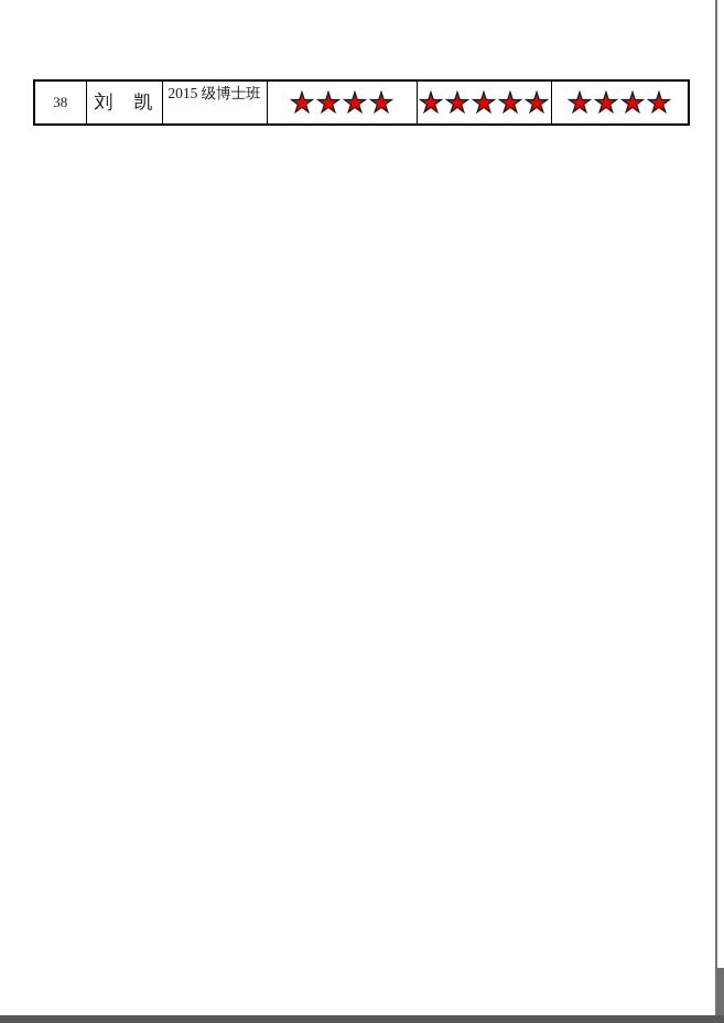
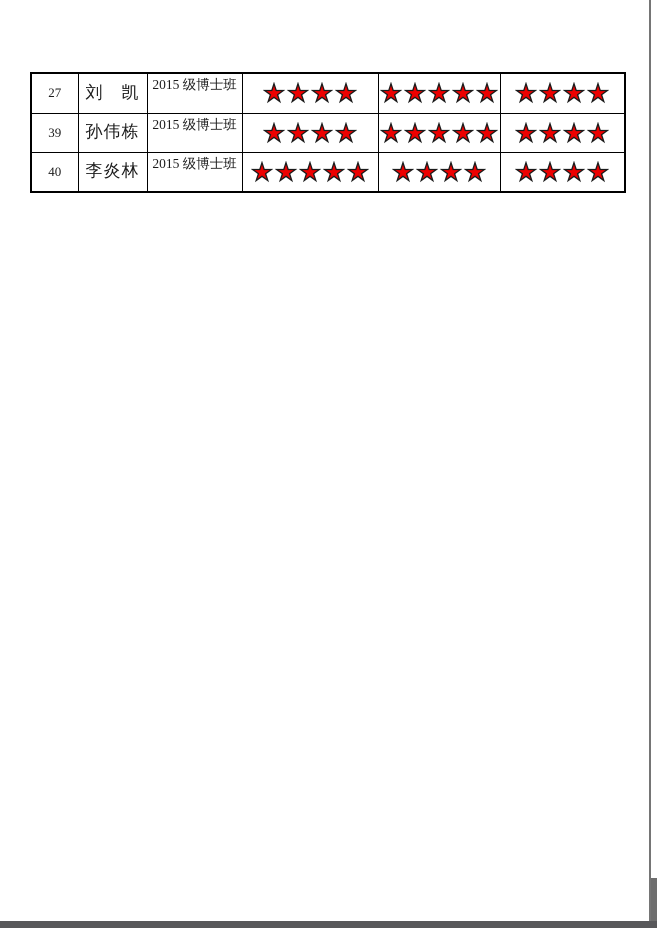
- 38	刘 凯	2015 级博士班
+ 27	刘 凯	2015 级博士班
+ 39	孙伟栋	2015 级博士班
+ 40	李炎林	2015 级博士班
